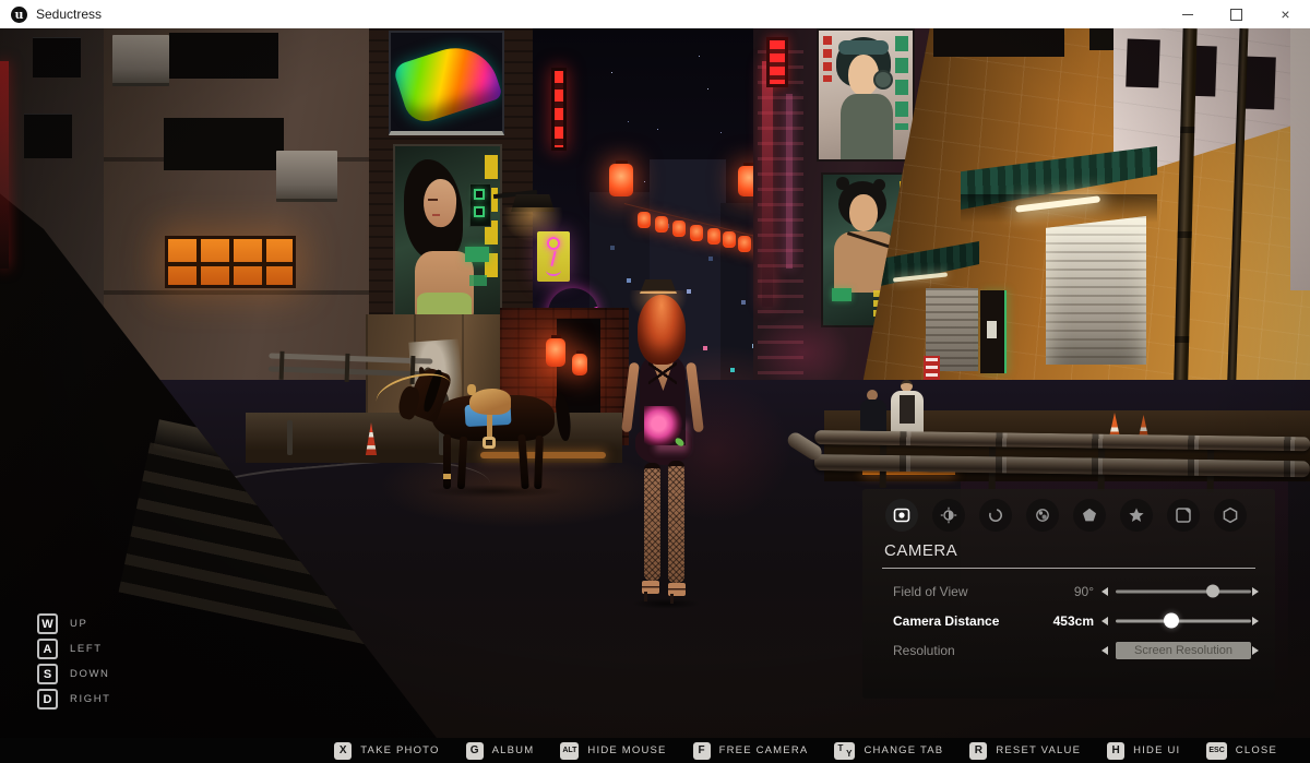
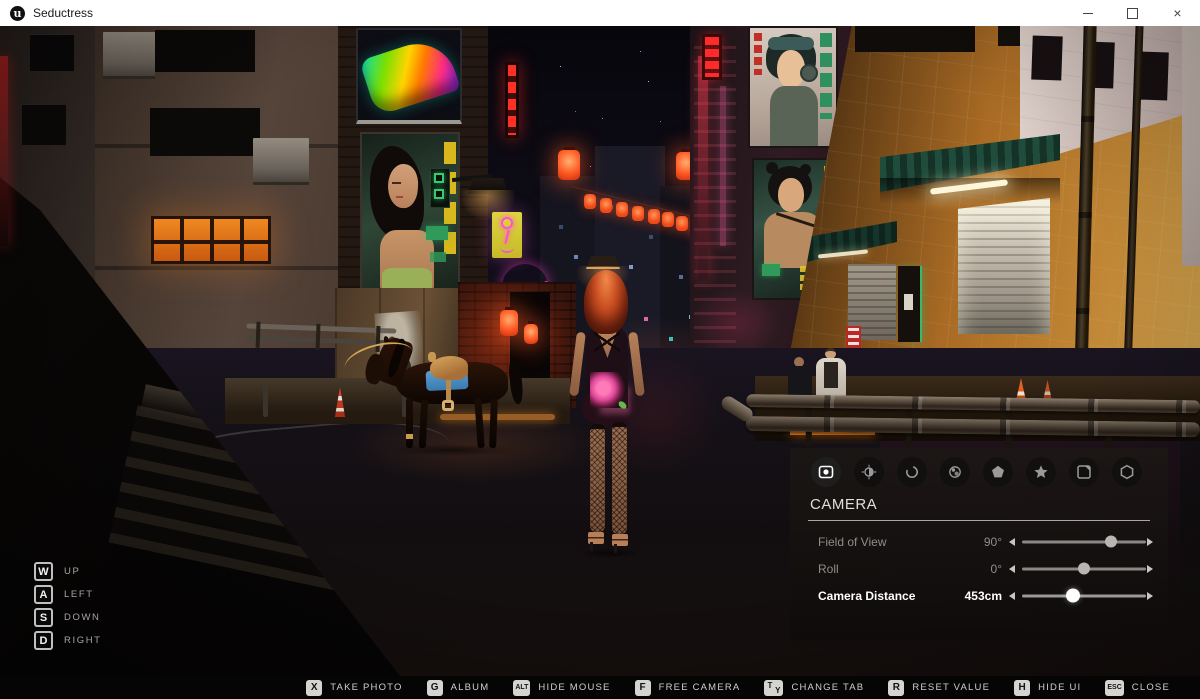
  u
  Seductress
  ×
  W
  UP
  A
  LEFT
  S
  DOWN
  D
  RIGHT
  CAMERA
  Field of View
  90°
+ Roll
+ 0°
  Camera Distance
  453cm
- Resolution
- Screen Resolution
  X
  TAKE PHOTO
  G
  ALBUM
  HIDE MOUSE
  F
  FREE CAMERA
  T
  Y
  CHANGE TAB
  R
  RESET VALUE
  H
  HIDE UI
  CLOSE
